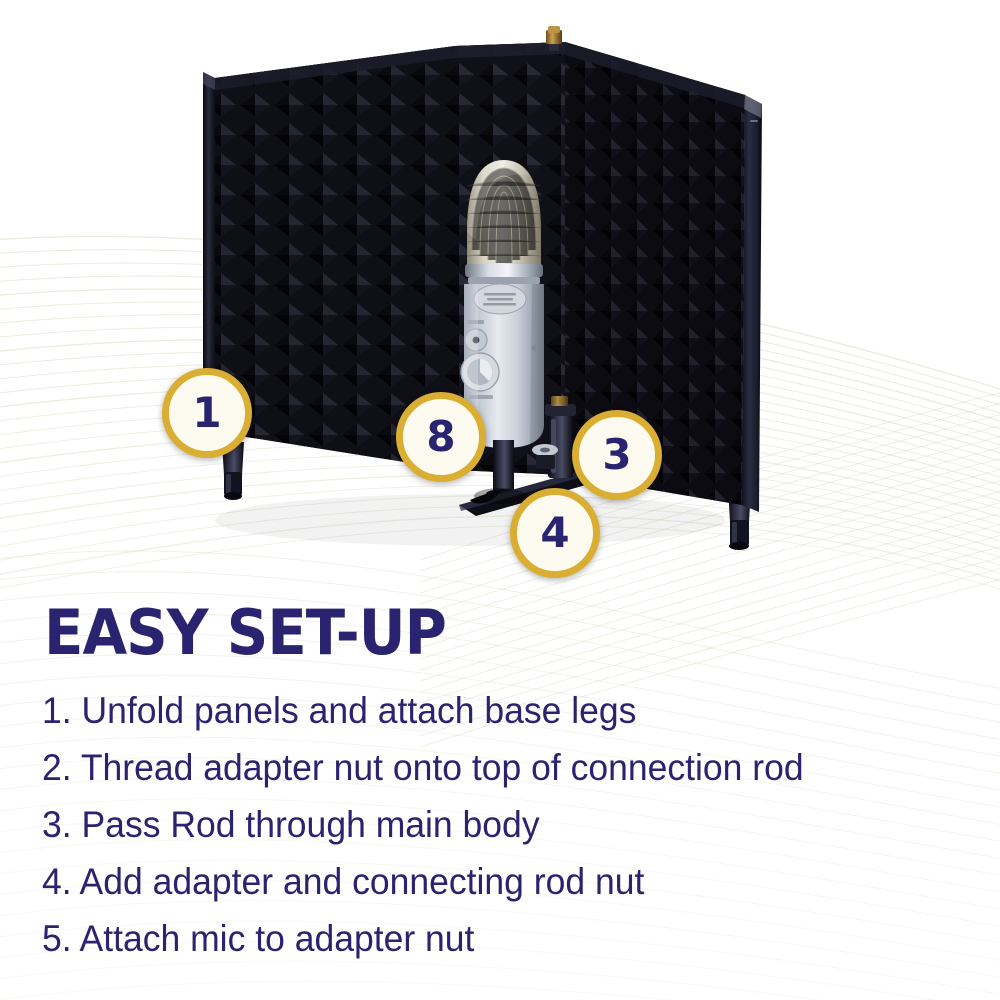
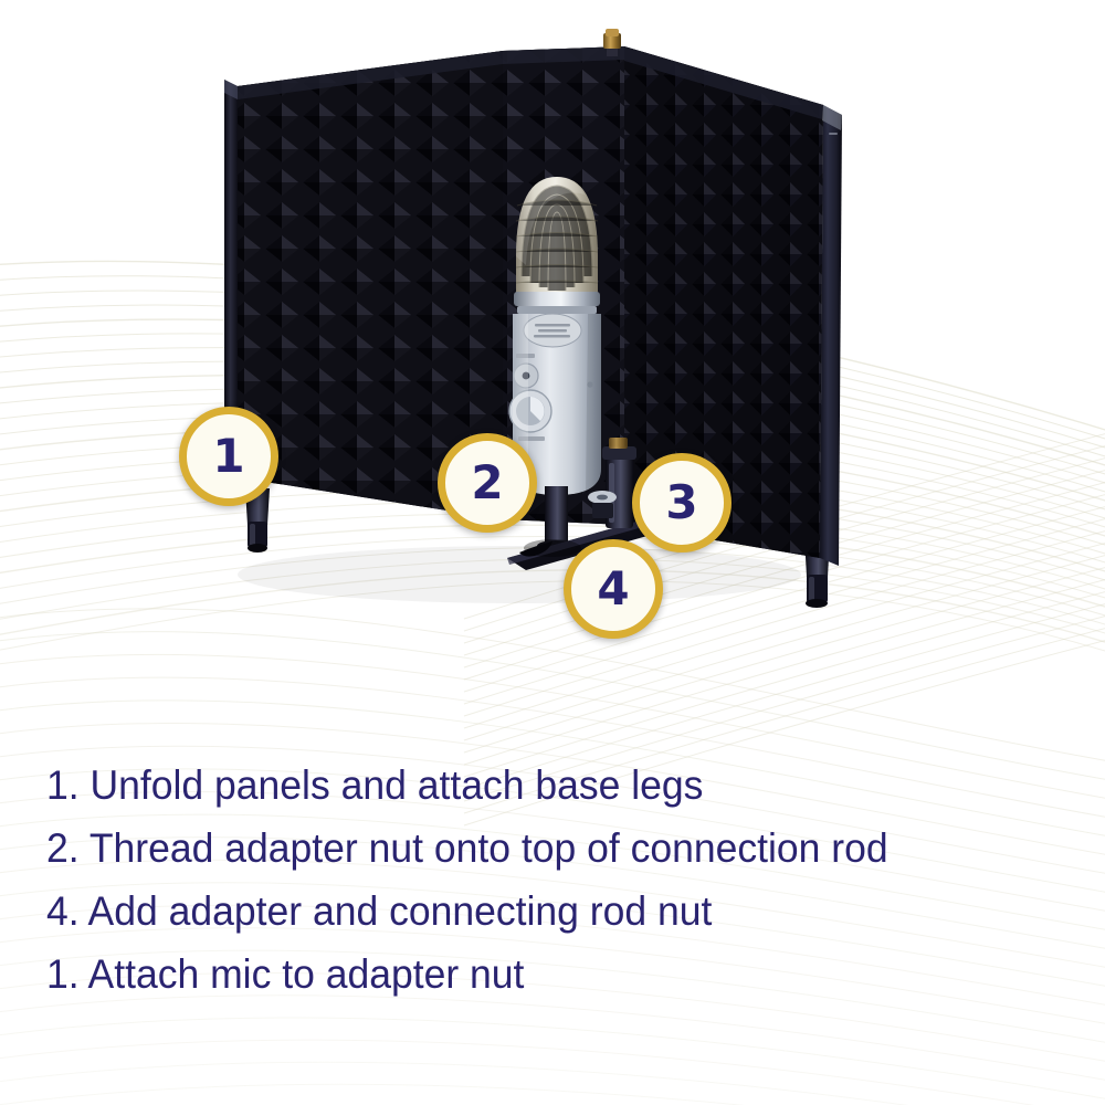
  1
- 8
+ 2
  3
  4
- EASY SET-UP
  1. Unfold panels and attach base legs
  2. Thread adapter nut onto top of connection rod
- 3. Pass Rod through main body
  4. Add adapter and connecting rod nut
- 5. Attach mic to adapter nut
+ 1. Attach mic to adapter nut
